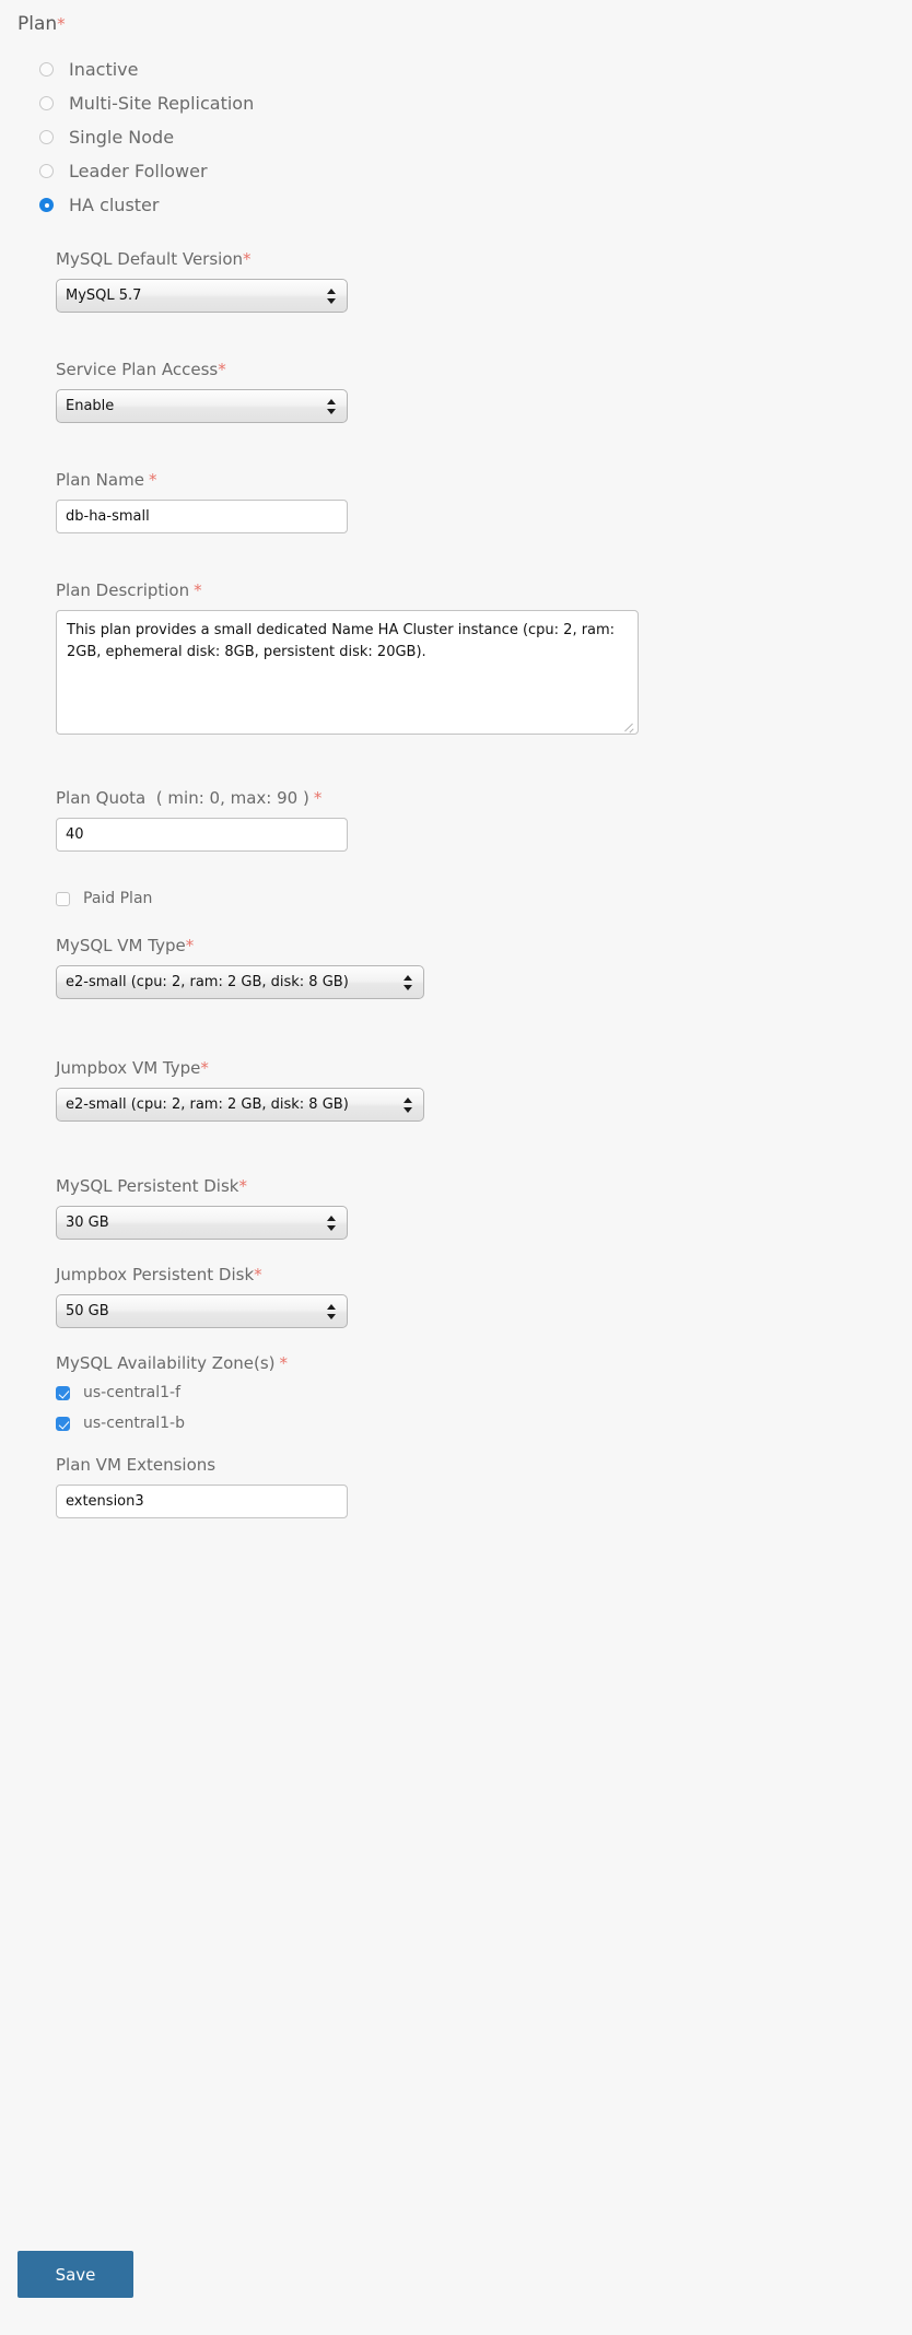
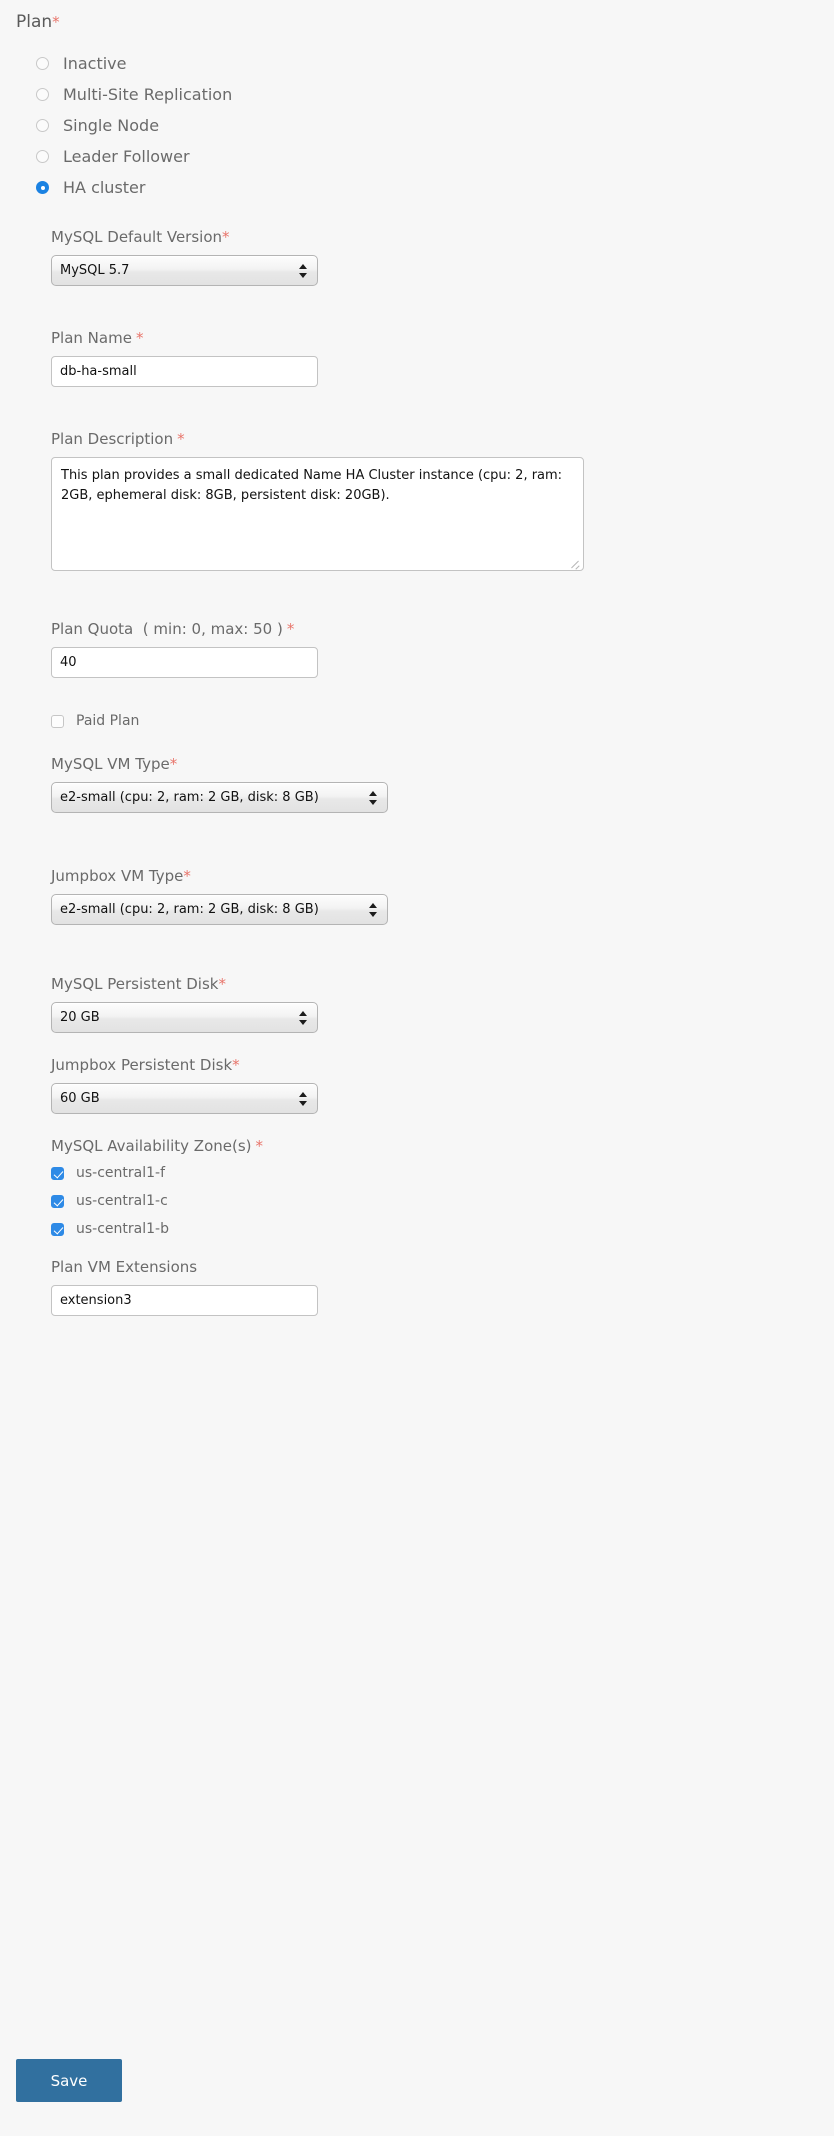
  Plan*
  Inactive
  Multi-Site Replication
  Single Node
  Leader Follower
  HA cluster
  MySQL Default Version*
  MySQL 5.7
- Service Plan Access*
- Enable
  Plan Name *
  db-ha-small
  Plan Description *
  This plan provides a small dedicated Name HA Cluster instance (cpu: 2, ram: 2GB, ephemeral disk: 8GB, persistent disk: 20GB).
- Plan Quota ( min: 0, max: 90 ) *
+ Plan Quota ( min: 0, max: 50 ) *
  40
  Paid Plan
  MySQL VM Type*
  e2-small (cpu: 2, ram: 2 GB, disk: 8 GB)
  Jumpbox VM Type*
  e2-small (cpu: 2, ram: 2 GB, disk: 8 GB)
  MySQL Persistent Disk*
- 30 GB
+ 20 GB
  Jumpbox Persistent Disk*
- 50 GB
+ 60 GB
  MySQL Availability Zone(s) *
  us-central1-f
+ us-central1-c
  us-central1-b
  Plan VM Extensions
  extension3
  Save
